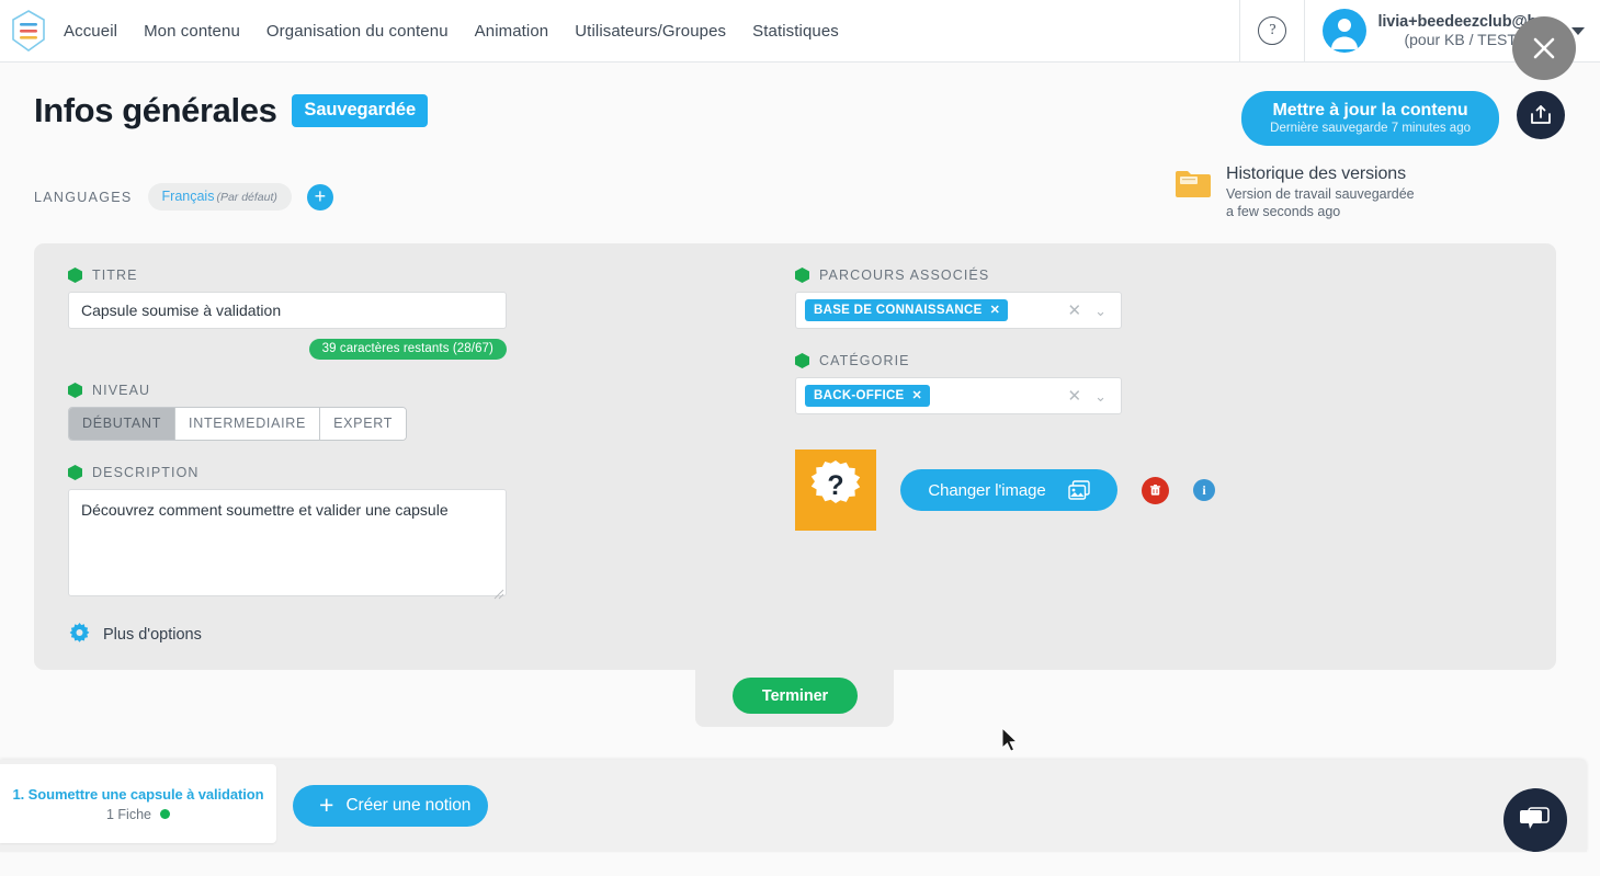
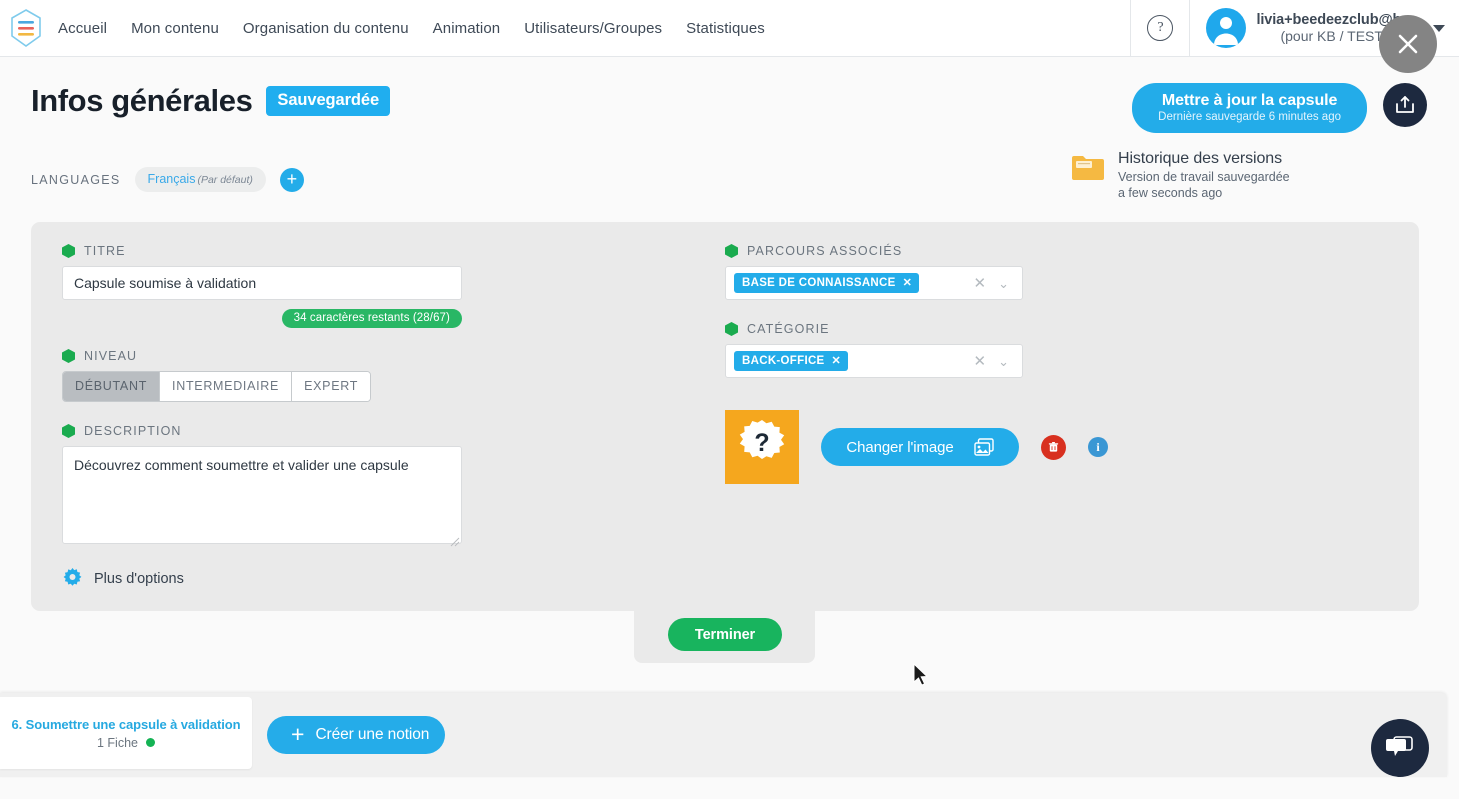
  Accueil
  Mon contenu
  Organisation du contenu
  Animation
  Utilisateurs/Groupes
  Statistiques
  ?
  livia+beedeezclub@
  (pour KB / TEST
  Infos générales
  Sauvegardée
  LANGUAGES
  Français (Par défaut)
  +
- Mettre à jour la contenu
+ Mettre à jour la capsule
- Dernière sauvegarde 7 minutes ago
+ Dernière sauvegarde 6 minutes ago
  Historique des versions
  Version de travail sauvegardée
  a few seconds ago
  TITRE
  Capsule soumise à validation
- 39 caractères restants (28/67)
+ 34 caractères restants (28/67)
  NIVEAU
  DÉBUTANT
  INTERMEDIAIRE
  EXPERT
  DESCRIPTION
  Découvrez comment soumettre et valider une capsule
  Plus d'options
  PARCOURS ASSOCIÉS
  BASE DE CONNAISSANCE
  ✕
  ✕
  ⌄
  CATÉGORIE
  BACK-OFFICE
  ✕
  ✕
  ⌄
  ?
  Changer l'image
  i
  Terminer
- 1. Soumettre une capsule à validation
+ 6. Soumettre une capsule à validation
  1 Fiche
  +
  Créer une notion
